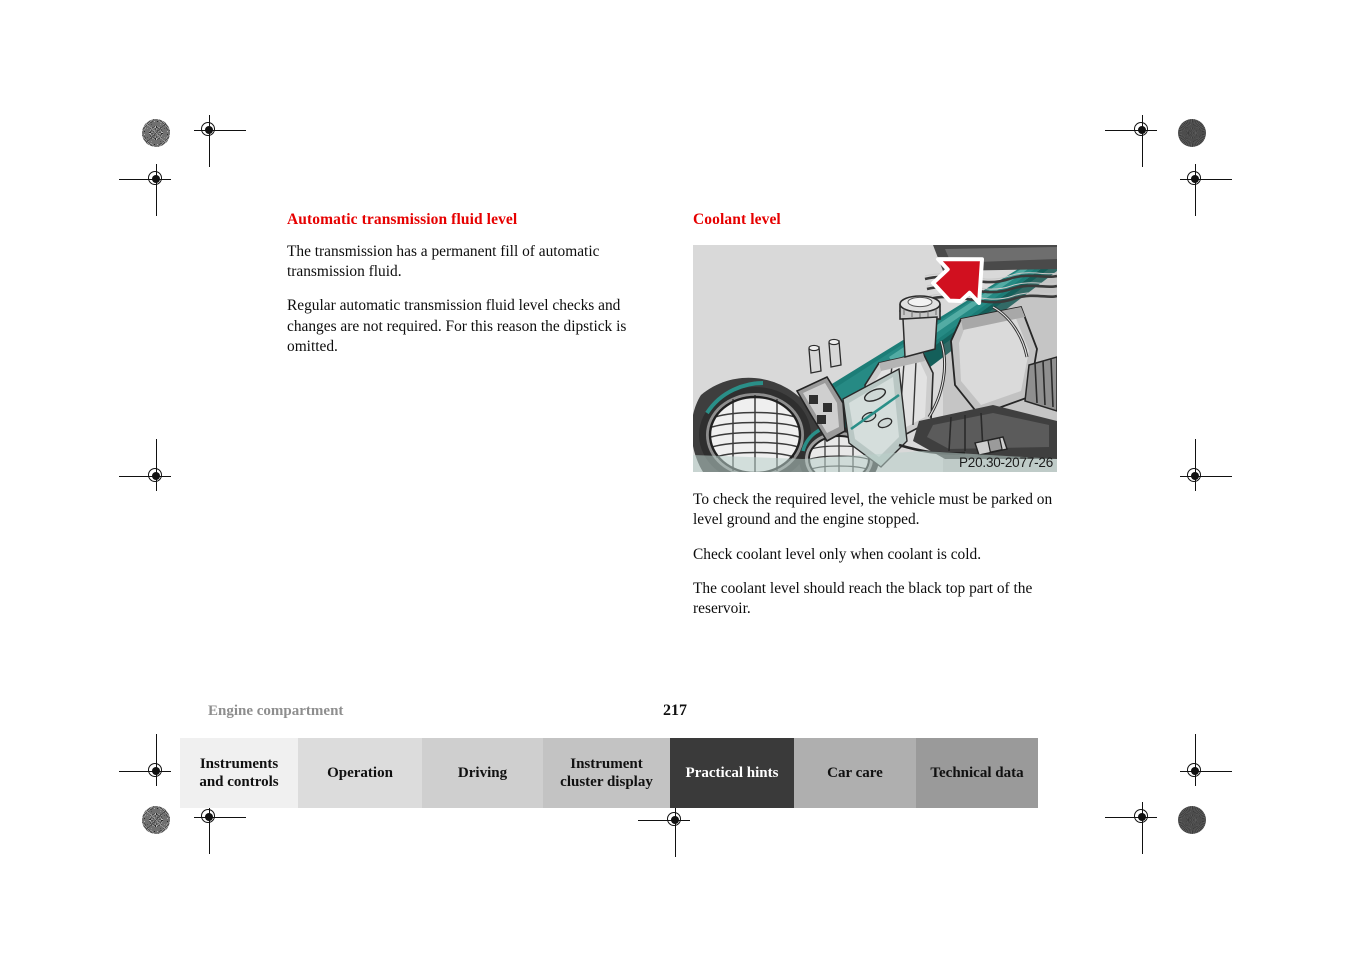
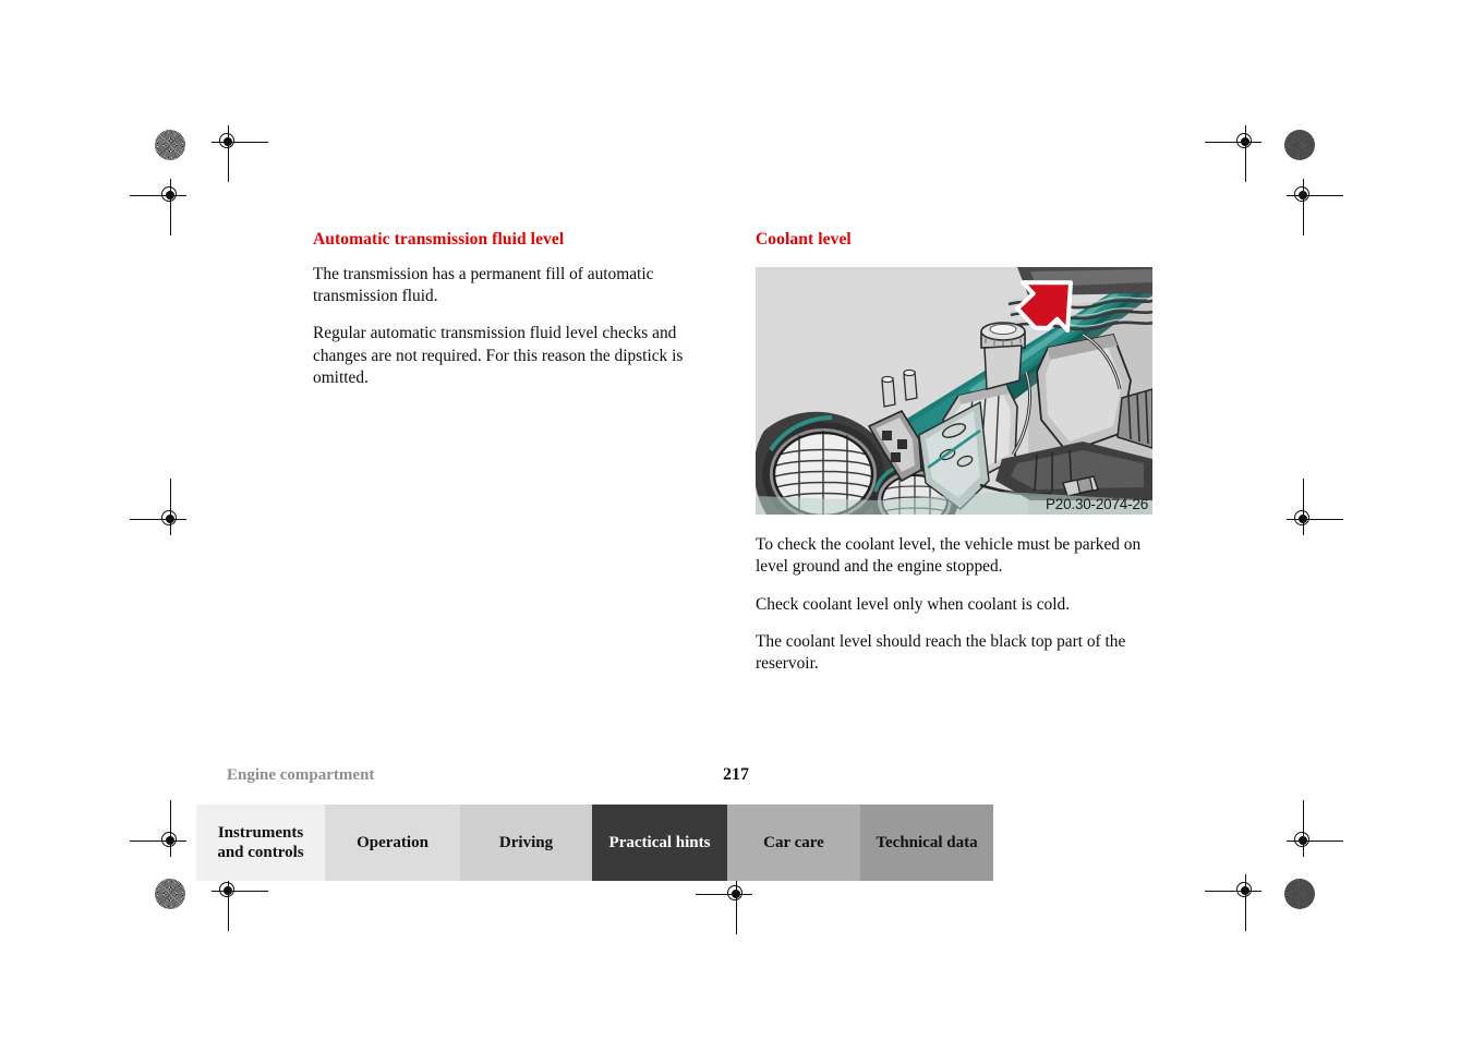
  Automatic transmission fluid level
  The transmission has a permanent fill of automatic transmission fluid.
  Regular automatic transmission fluid level checks and changes are not required. For this reason the dipstick is omitted.
  Coolant level
- P20.30-2077-26
+ P20.30-2074-26
- To check the required level, the vehicle must be parked on level ground and the engine stopped.
+ To check the coolant level, the vehicle must be parked on level ground and the engine stopped.
  Check coolant level only when coolant is cold.
  The coolant level should reach the black top part of the reservoir.
  Engine compartment
  217
  Instruments and controls
  Operation
  Driving
- Instrument cluster display
  Practical hints
  Car care
  Technical data
